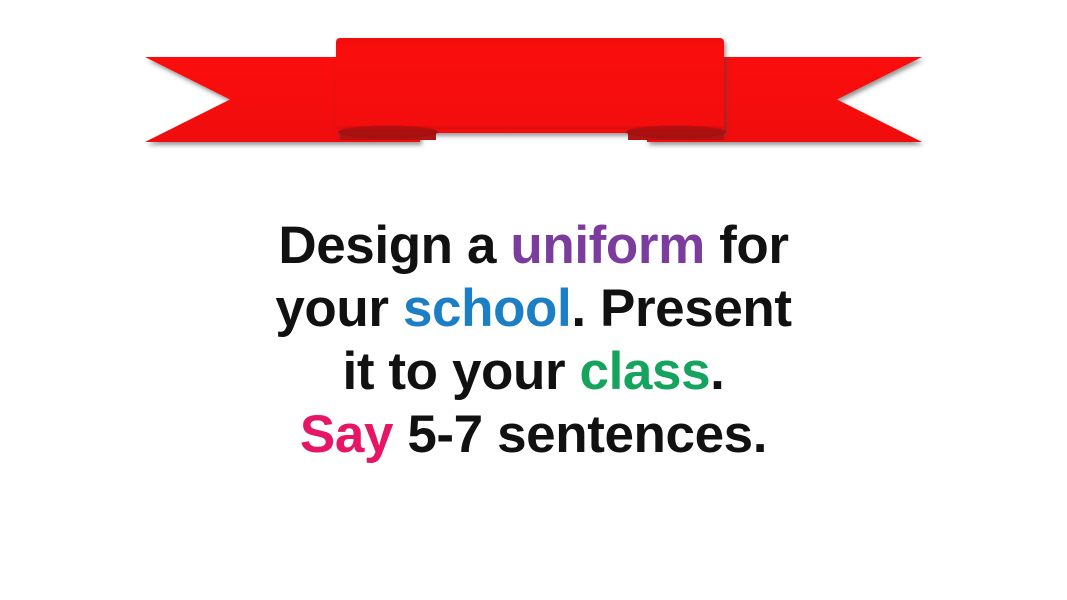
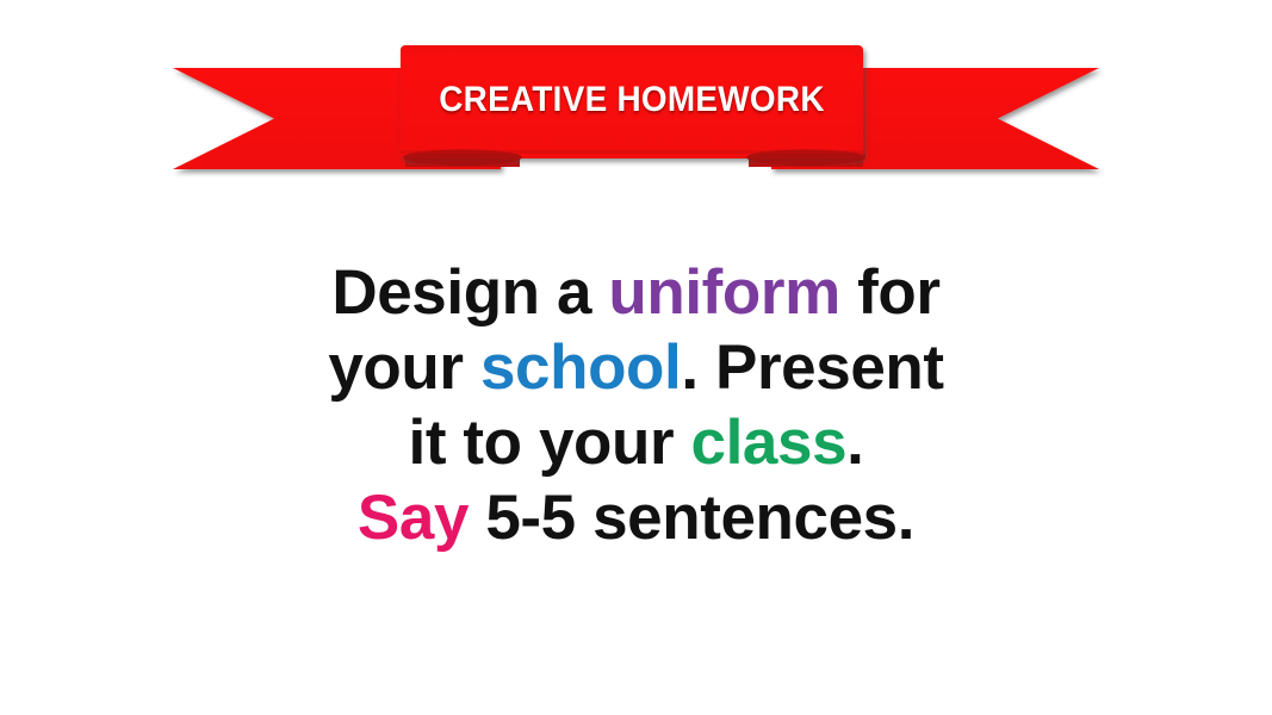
+ CREATIVE HOMEWORK
  Design a uniform for
  your school. Present
  it to your class.
- Say 5-7 sentences.
+ Say 5-5 sentences.
